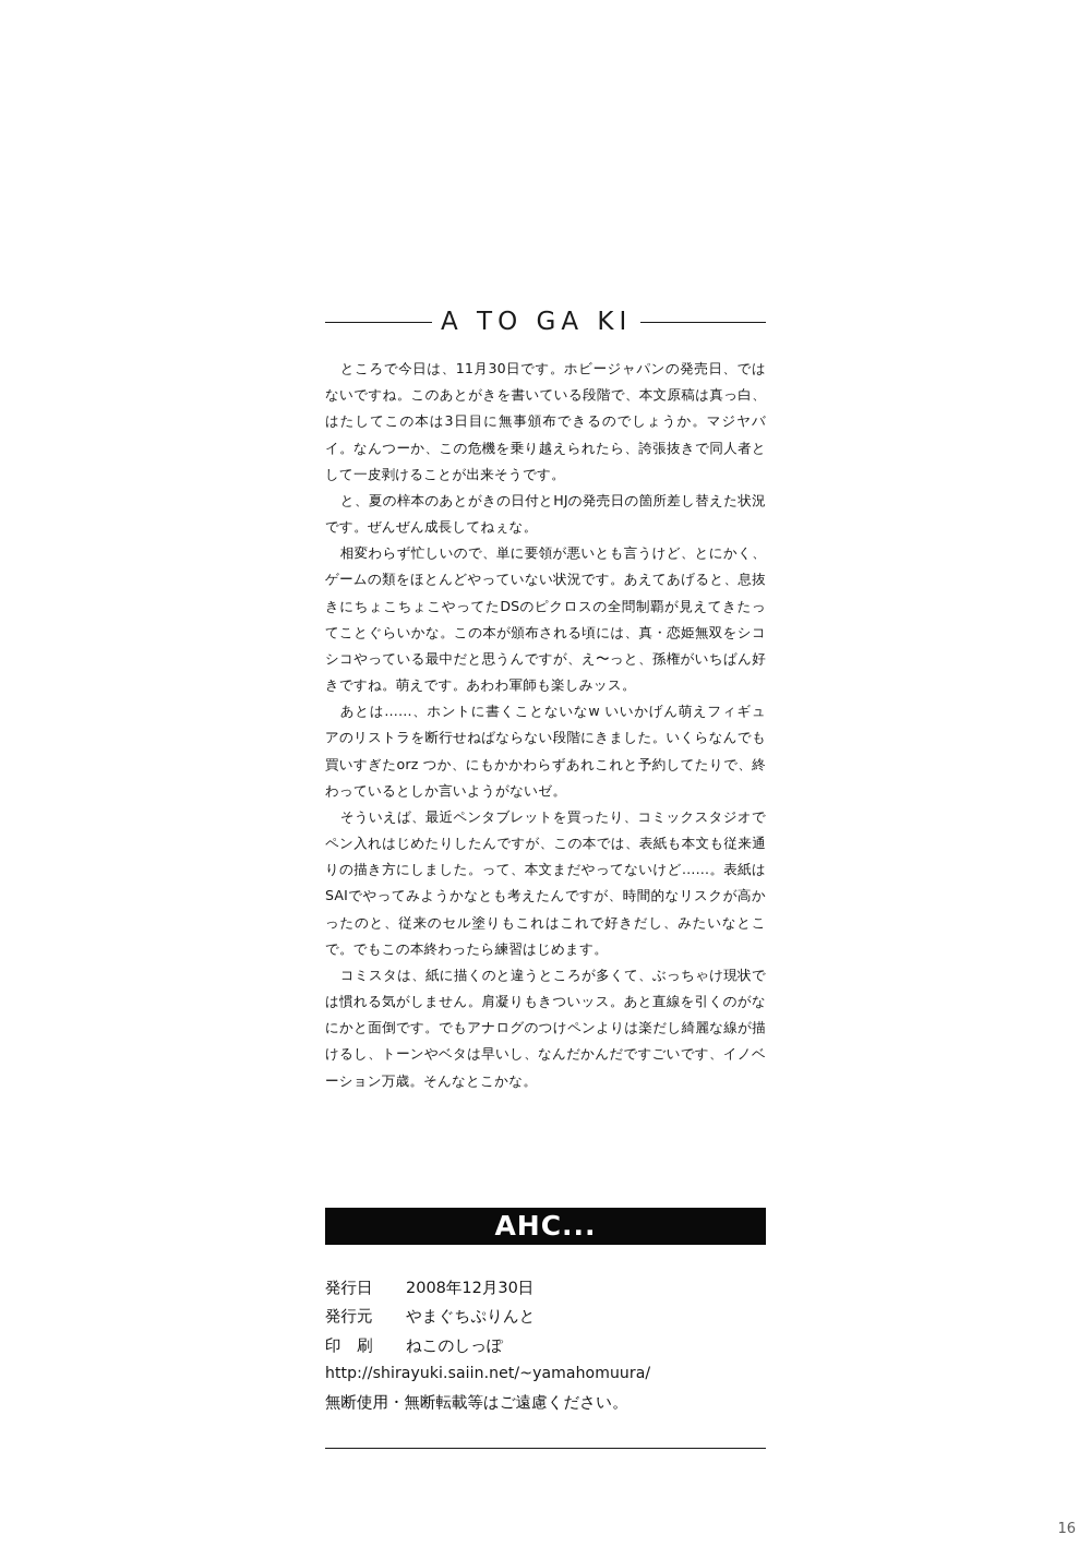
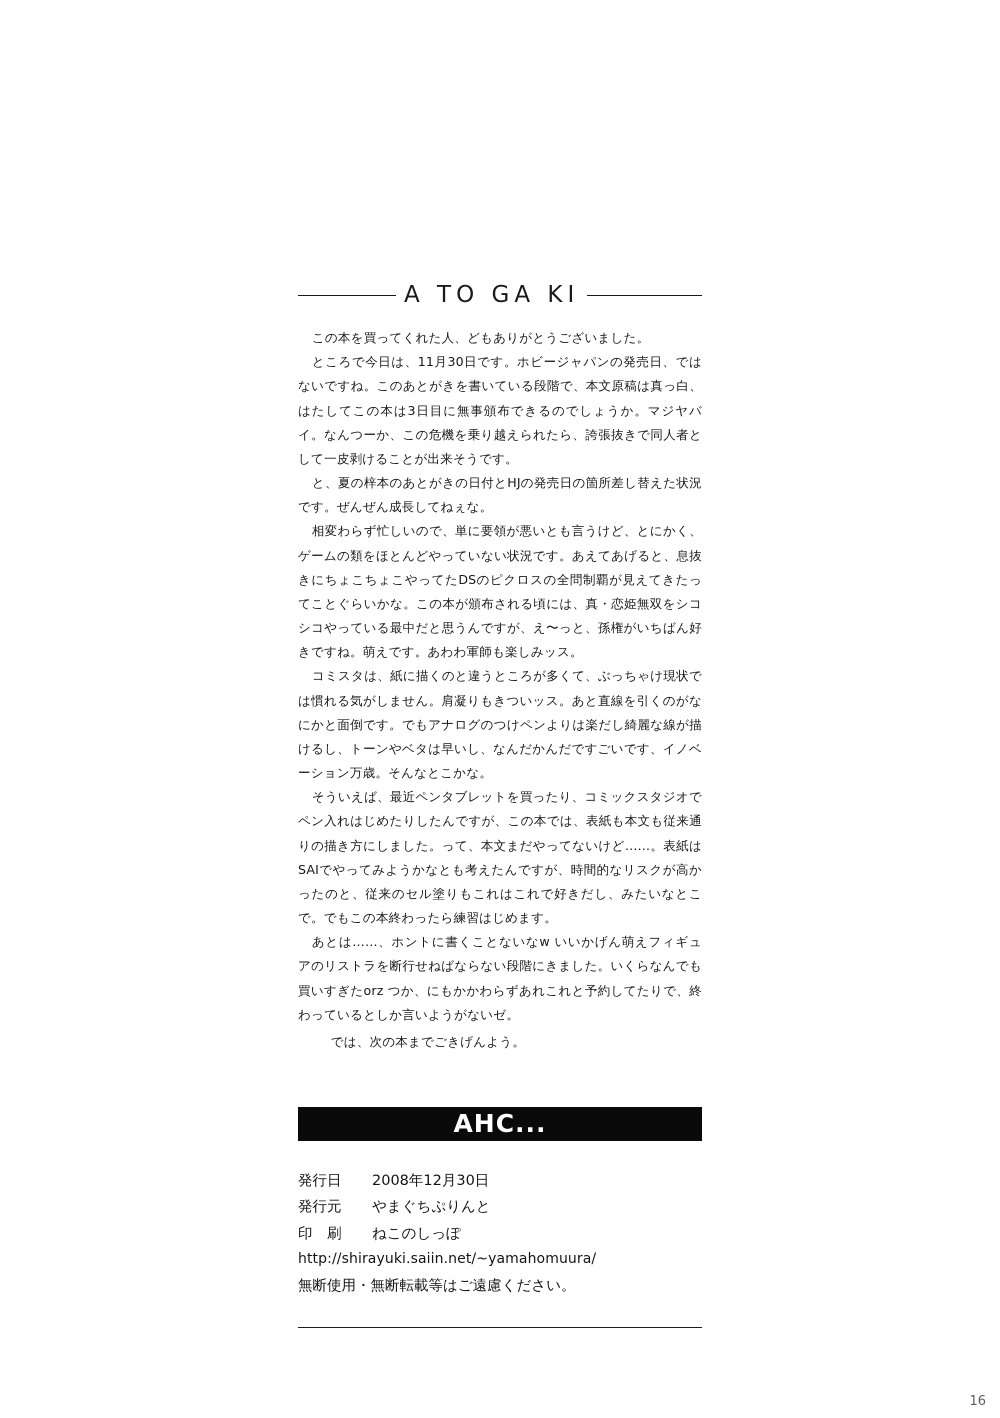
  A TO GA KI
+ この本を買ってくれた人、どもありがとうございました。
  ところで今日は、11月30日です。ホビージャパンの発売日、ではないですね。このあとがきを書いている段階で、本文原稿は真っ白、はたしてこの本は3日目に無事頒布できるのでしょうか。マジヤバイ。なんつーか、この危機を乗り越えられたら、誇張抜きで同人者として一皮剥けることが出来そうです。
  と、夏の梓本のあとがきの日付とHJの発売日の箇所差し替えた状況です。ぜんぜん成長してねぇな。
  相変わらず忙しいので、単に要領が悪いとも言うけど、とにかく、ゲームの類をほとんどやっていない状況です。あえてあげると、息抜きにちょこちょこやってたDSのピクロスの全問制覇が見えてきたってことぐらいかな。この本が頒布される頃には、真・恋姫無双をシコシコやっている最中だと思うんですが、え〜っと、孫権がいちばん好きですね。萌えです。あわわ軍師も楽しみッス。
- あとは……、ホントに書くことないなw いいかげん萌えフィギュアのリストラを断行せねばならない段階にきました。いくらなんでも買いすぎたorz つか、にもかかわらずあれこれと予約してたりで、終わっているとしか言いようがないゼ。
+ コミスタは、紙に描くのと違うところが多くて、ぶっちゃけ現状では慣れる気がしません。肩凝りもきついッス。あと直線を引くのがなにかと面倒です。でもアナログのつけペンよりは楽だし綺麗な線が描けるし、トーンやベタは早いし、なんだかんだですごいです、イノベーション万歳。そんなとこかな。
  そういえば、最近ペンタブレットを買ったり、コミックスタジオでペン入れはじめたりしたんですが、この本では、表紙も本文も従来通りの描き方にしました。って、本文まだやってないけど……。表紙はSAIでやってみようかなとも考えたんですが、時間的なリスクが高かったのと、従来のセル塗りもこれはこれで好きだし、みたいなとこで。でもこの本終わったら練習はじめます。
- コミスタは、紙に描くのと違うところが多くて、ぶっちゃけ現状では慣れる気がしません。肩凝りもきついッス。あと直線を引くのがなにかと面倒です。でもアナログのつけペンよりは楽だし綺麗な線が描けるし、トーンやベタは早いし、なんだかんだですごいです、イノベーション万歳。そんなとこかな。
+ あとは……、ホントに書くことないなw いいかげん萌えフィギュアのリストラを断行せねばならない段階にきました。いくらなんでも買いすぎたorz つか、にもかかわらずあれこれと予約してたりで、終わっているとしか言いようがないゼ。
+ では、次の本までごきげんよう。
  AHC...
  発行日 2008年12月30日
  発行元 やまぐちぷりんと
  印 刷 ねこのしっぽ
  http://shirayuki.saiin.net/~yamahomuura/
  無断使用・無断転載等はご遠慮ください。
  16
